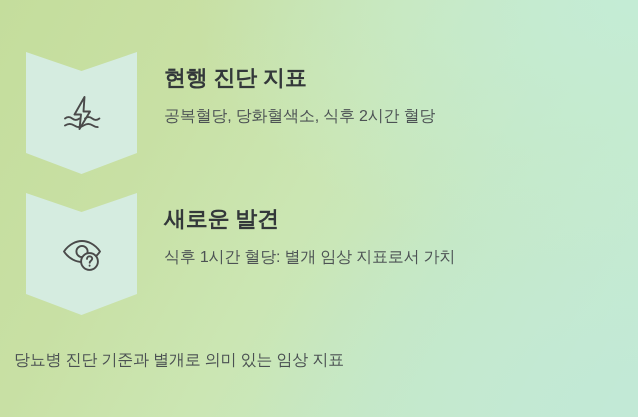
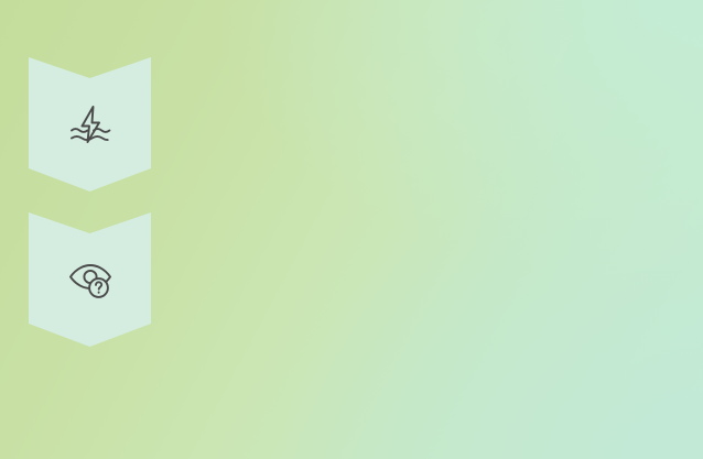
- 현행 진단 지표
- 공복혈당, 당화혈색소, 식후 2시간 혈당
- 새로운 발견
- 식후 1시간 혈당: 별개 임상 지표로서 가치
- 당뇨병 진단 기준과 별개로 의미 있는 임상 지표
